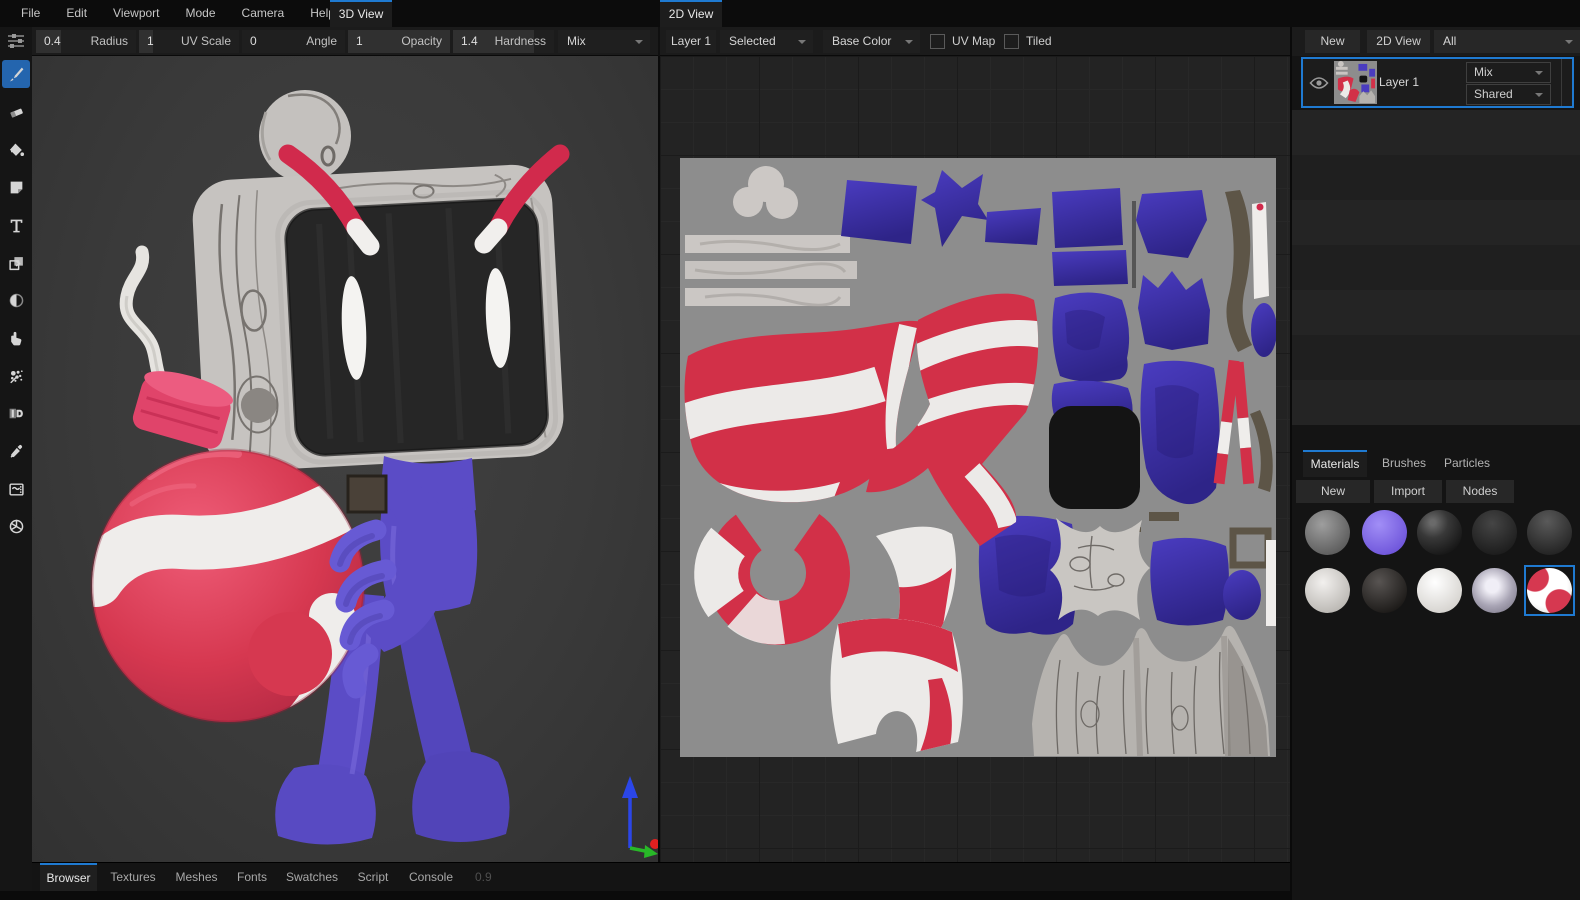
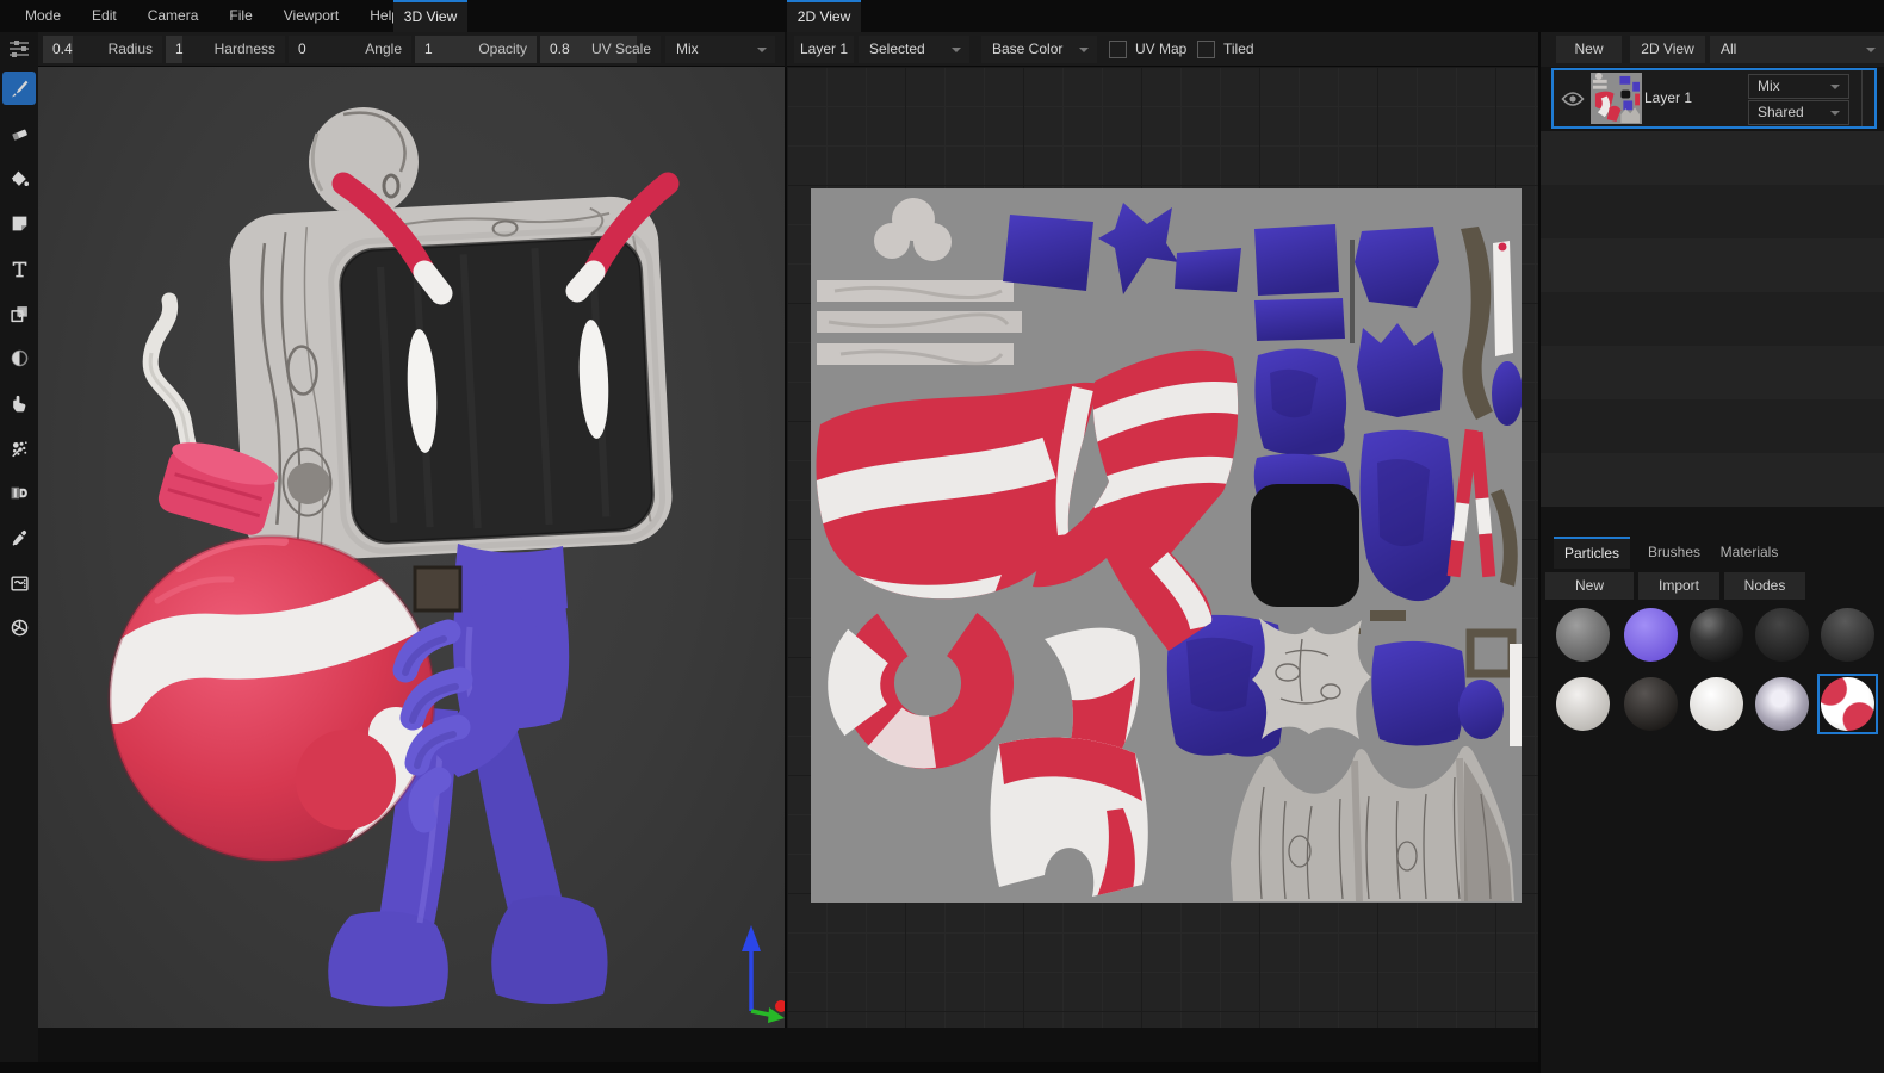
- File
+ Mode
  Edit
- Viewport
+ Camera
- Mode
+ File
- Camera
+ Viewport
  Hel
  3D View
  2D View
  0.4
  Radius
  1
- UV Scale
+ Hardness
  0
  Angle
  1
  Opacity
- 1.4
+ 0.8
- Hardness
+ UV Scale
  Mix
  Layer 1
  Selected
  Base Color
  UV Map
  Tiled
  New
  2D View
  All
  Layer 1
  Mix
  Shared
- Materials
+ Particles
  Brushes
- Particles
+ Materials
  New
  Import
  Nodes
- Browser
- Textures
- Meshes
- Fonts
- Swatches
- Script
- Console
- 0.9
